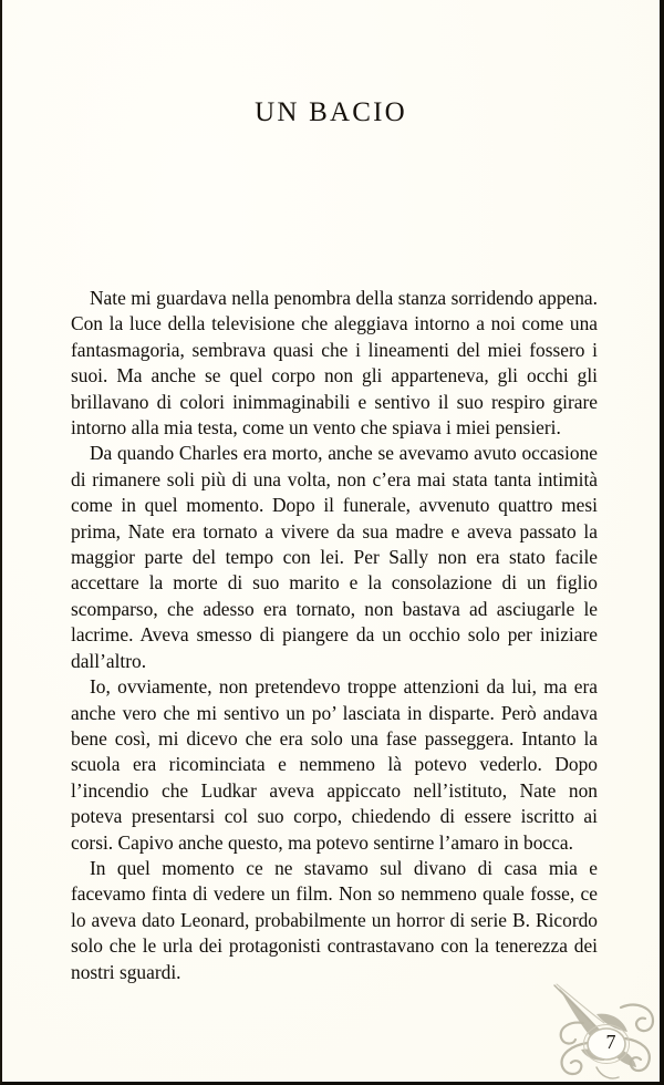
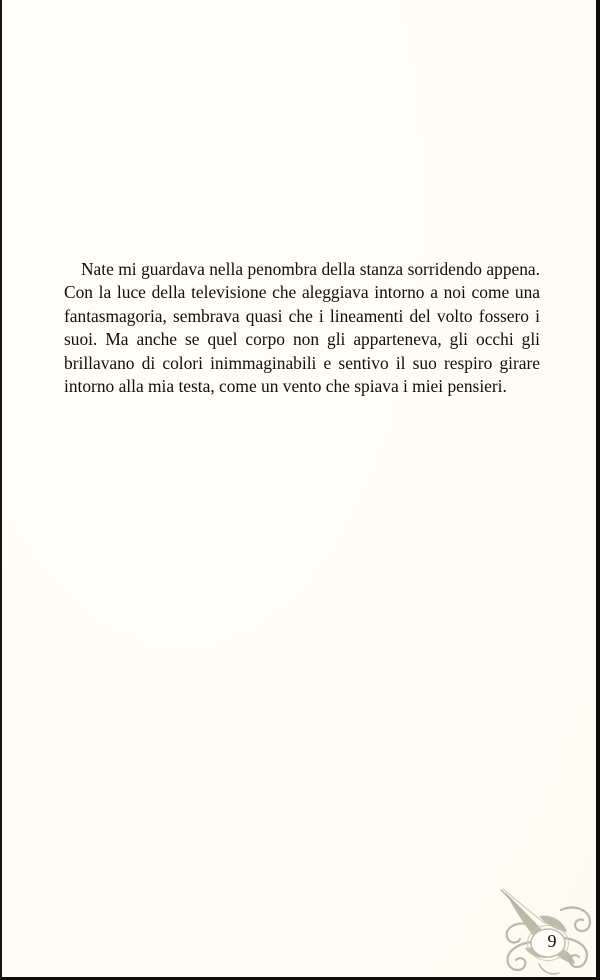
- UN BACIO
- Nate mi guardava nella penombra della stanza sorridendo appena. Con la luce della televisione che aleggiava intorno a noi come una fantasmagoria, sembrava quasi che i lineamenti del miei fossero i suoi. Ma anche se quel corpo non gli apparteneva, gli occhi gli brillavano di colori inimmaginabili e sentivo il suo respiro girare intorno alla mia testa, come un vento che spiava i miei pensieri.
+ Nate mi guardava nella penombra della stanza sorridendo appena. Con la luce della televisione che aleggiava intorno a noi come una fantasmagoria, sembrava quasi che i lineamenti del volto fossero i suoi. Ma anche se quel corpo non gli apparteneva, gli occhi gli brillavano di colori inimmaginabili e sentivo il suo respiro girare intorno alla mia testa, come un vento che spiava i miei pensieri.
- Da quando Charles era morto, anche se avevamo avuto occasione di rimanere soli più di una volta, non c’era mai stata tanta intimità come in quel momento. Dopo il funerale, avvenuto quattro mesi prima, Nate era tornato a vivere da sua madre e aveva passato la maggior parte del tempo con lei. Per Sally non era stato facile accettare la morte di suo marito e la consolazione di un figlio scomparso, che adesso era tornato, non bastava ad asciugarle le lacrime. Aveva smesso di piangere da un occhio solo per iniziare dall’altro.
- Io, ovviamente, non pretendevo troppe attenzioni da lui, ma era anche vero che mi sentivo un po’ lasciata in disparte. Però andava bene così, mi dicevo che era solo una fase passeggera. Intanto la scuola era ricominciata e nemmeno là potevo vederlo. Dopo l’incendio che Ludkar aveva appiccato nell’istituto, Nate non poteva presentarsi col suo corpo, chiedendo di essere iscritto ai corsi. Capivo anche questo, ma potevo sentirne l’amaro in bocca.
- In quel momento ce ne stavamo sul divano di casa mia e facevamo finta di vedere un film. Non so nemmeno quale fosse, ce lo aveva dato Leonard, probabilmente un horror di serie B. Ricordo solo che le urla dei protagonisti contrastavano con la tenerezza dei nostri sguardi.
- 7
+ 9
